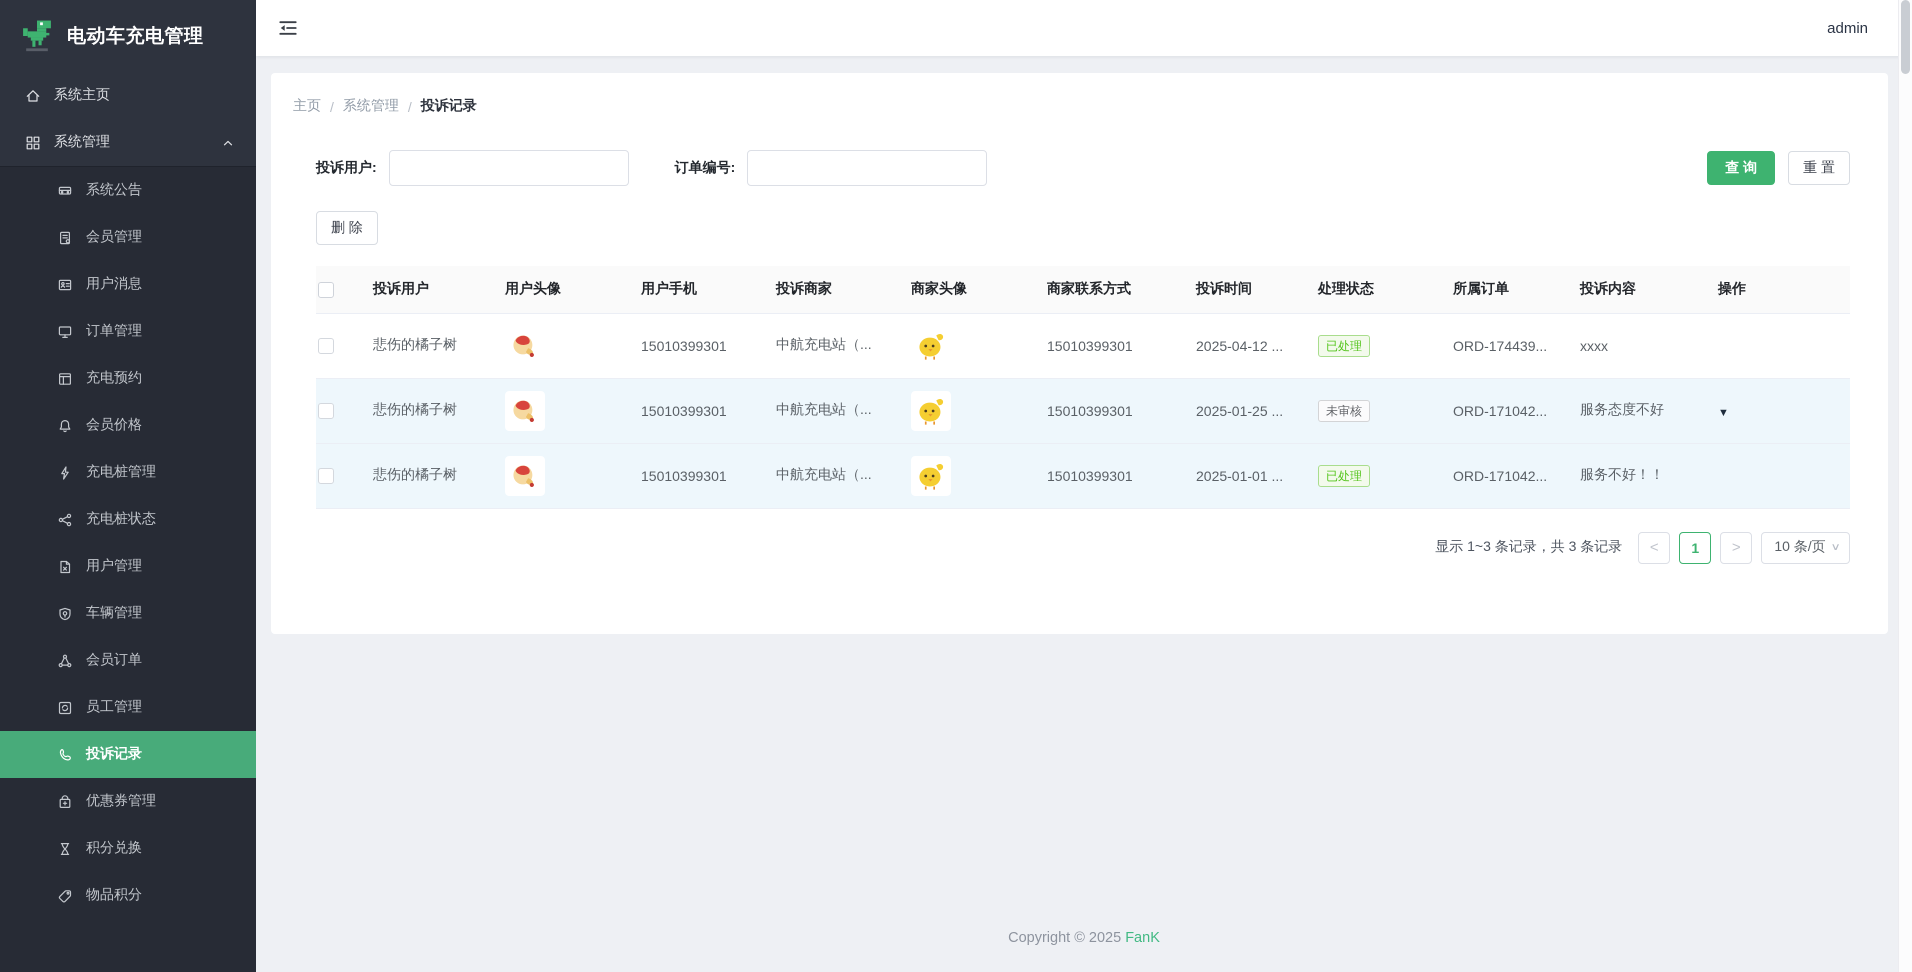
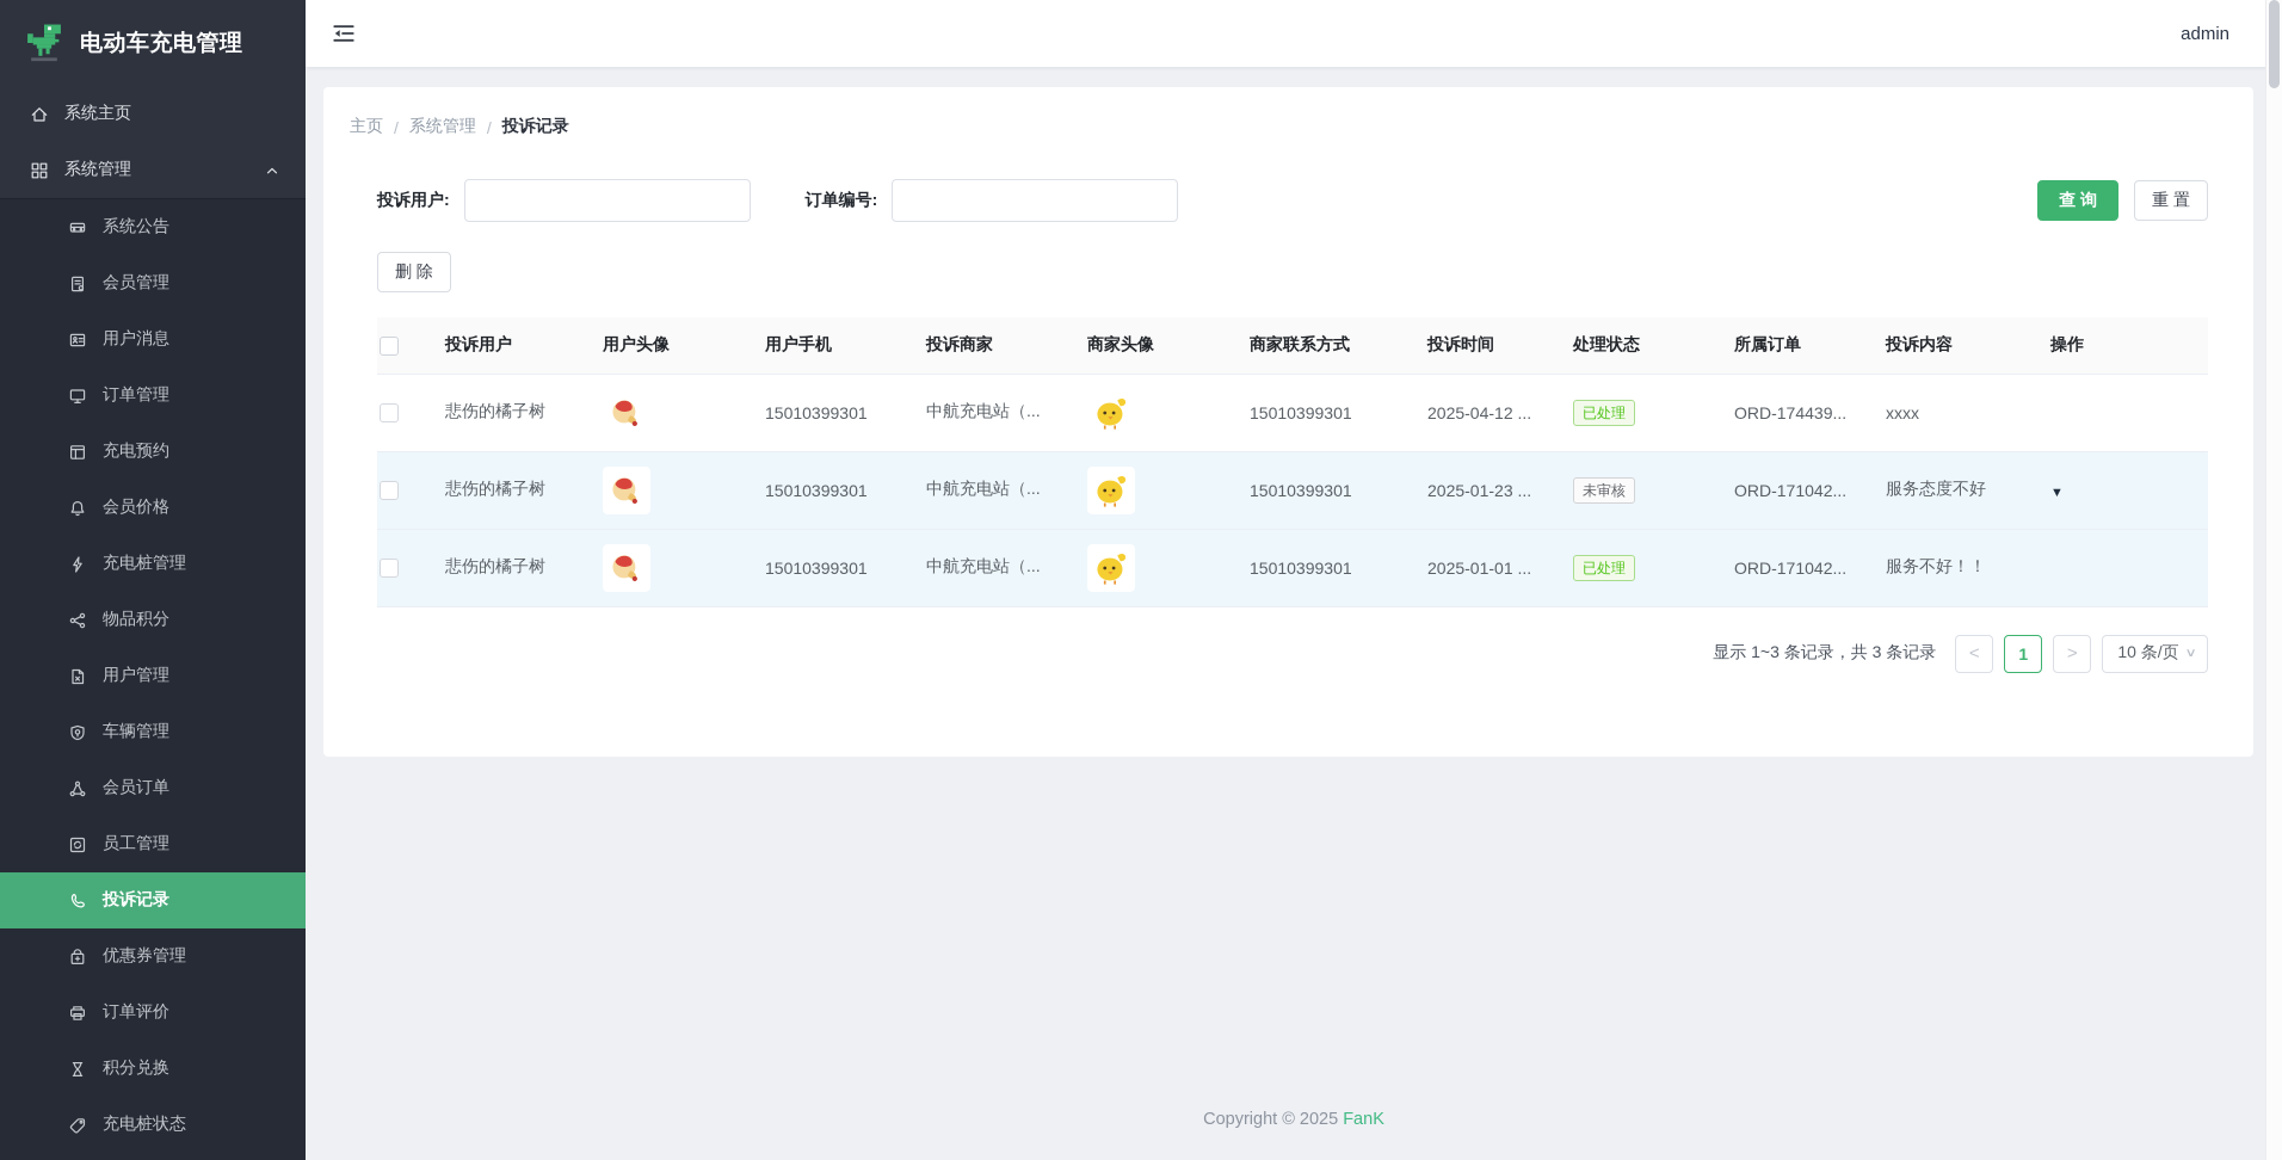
  电动车充电管理
  系统主页
  系统管理
  系统公告
  会员管理
  用户消息
  订单管理
  充电预约
  会员价格
  充电桩管理
- 充电桩状态
+ 物品积分
  用户管理
  车辆管理
  会员订单
  员工管理
  投诉记录
  优惠券管理
+ 订单评价
  积分兑换
- 物品积分
+ 充电桩状态
  admin
  主页
  /
  系统管理
  /
  投诉记录
  投诉用户:
  订单编号:
  查 询
  重 置
  删 除
  	投诉用户	用户头像	用户手机	投诉商家	商家头像	商家联系方式	投诉时间	处理状态	所属订单	投诉内容	操作
  	悲伤的橘子树		15010399301	中航充电站（...		15010399301	2025-04-12 ...	已处理	ORD-174439...	xxxx
- 	悲伤的橘子树		15010399301	中航充电站（...		15010399301	2025-01-25 ...	未审核	ORD-171042...	服务态度不好	▼
+ 	悲伤的橘子树		15010399301	中航充电站（...		15010399301	2025-01-23 ...	未审核	ORD-171042...	服务态度不好	▼
  	悲伤的橘子树		15010399301	中航充电站（...		15010399301	2025-01-01 ...	已处理	ORD-171042...	服务不好！！
  显示 1~3 条记录，共 3 条记录
  <
  1
  >
  10 条/页
  ∨
  Copyright © 2025 FanK
